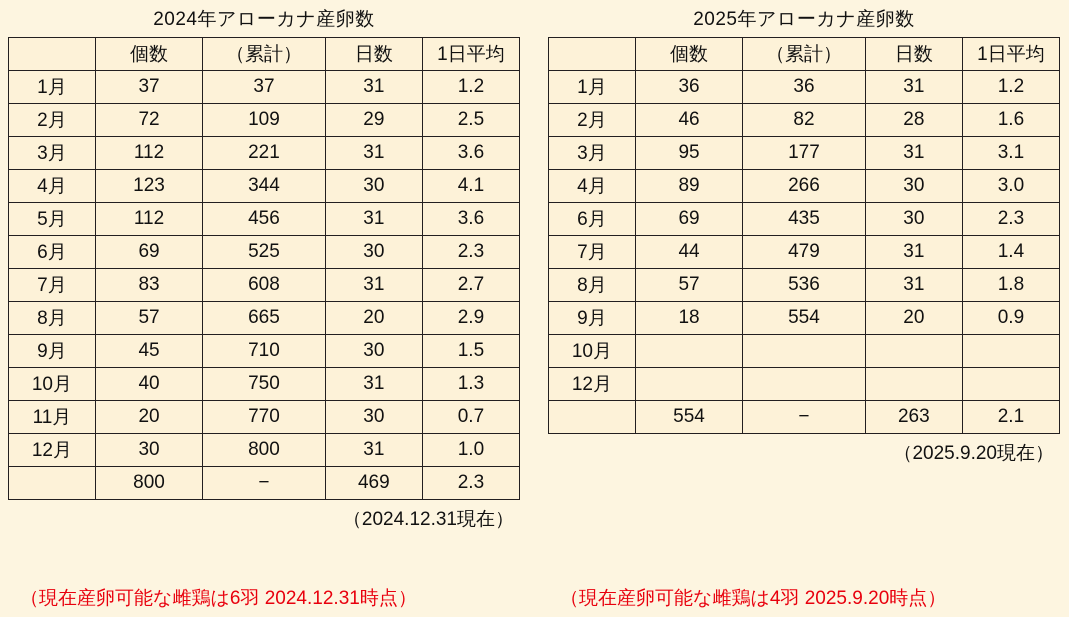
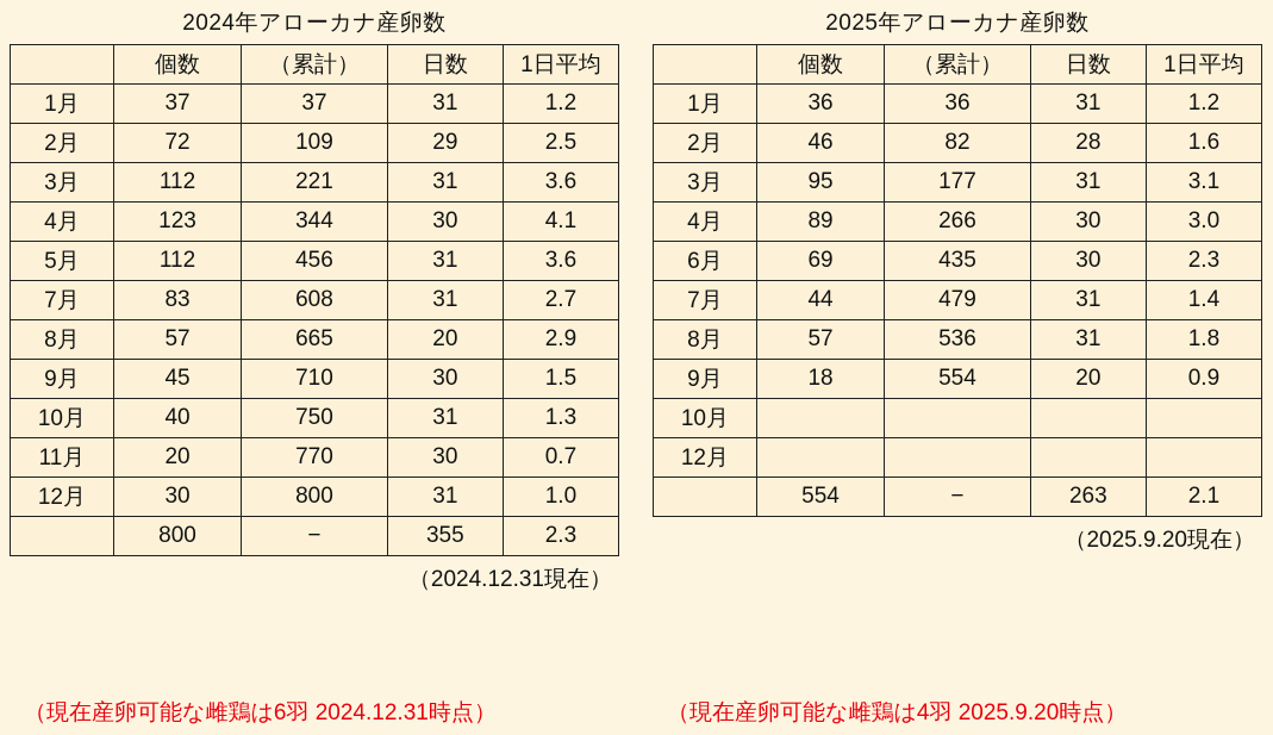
  2024年アローカナ産卵数
  	個数	（累計）	日数	1日平均
  1月	37	37	31	1.2
  2月	72	109	29	2.5
  3月	112	221	31	3.6
  4月	123	344	30	4.1
  5月	112	456	31	3.6
- 6月	69	525	30	2.3
  7月	83	608	31	2.7
  8月	57	665	20	2.9
  9月	45	710	30	1.5
  10月	40	750	31	1.3
  11月	20	770	30	0.7
  12月	30	800	31	1.0
- 	800	−	469	2.3
+ 	800	−	355	2.3
  （2024.12.31現在）
  2025年アローカナ産卵数
  	個数	（累計）	日数	1日平均
  1月	36	36	31	1.2
  2月	46	82	28	1.6
  3月	95	177	31	3.1
  4月	89	266	30	3.0
  6月	69	435	30	2.3
  7月	44	479	31	1.4
  8月	57	536	31	1.8
  9月	18	554	20	0.9
  10月
  12月
  	554	−	263	2.1
  （2025.9.20現在）
  （現在産卵可能な雌鶏は6羽 2024.12.31時点）
  （現在産卵可能な雌鶏は4羽 2025.9.20時点）
